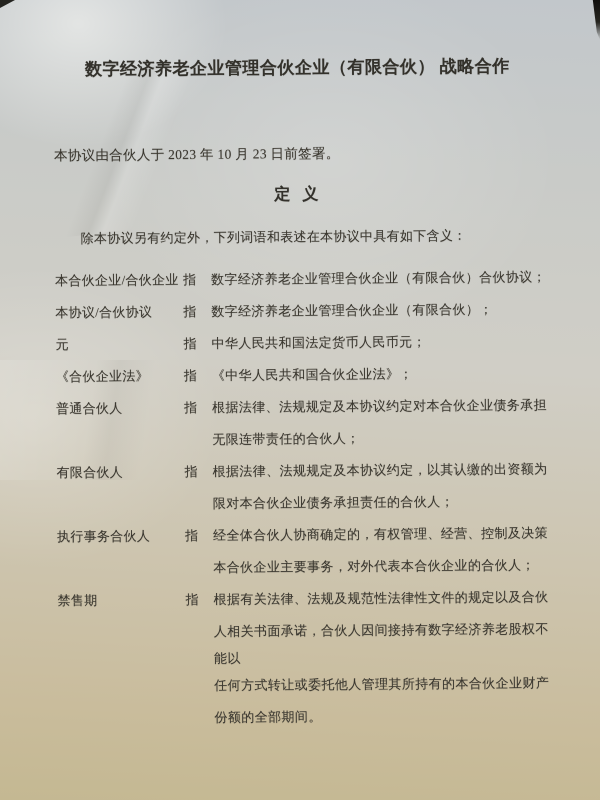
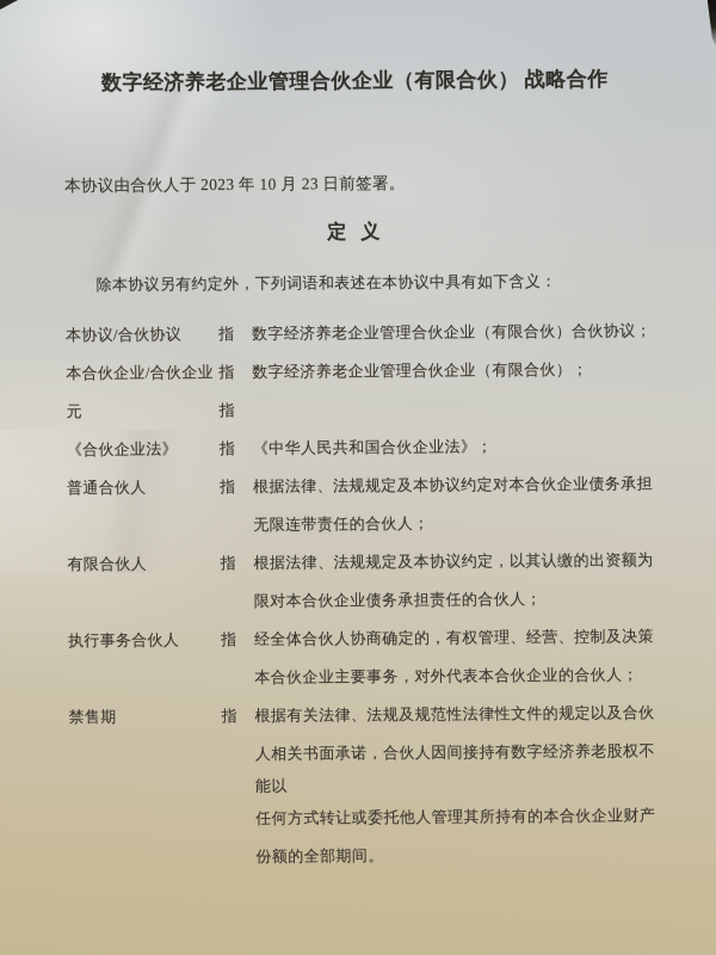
  数字经济养老企业管理合伙企业（有限合伙） 战略合作
  本协议由合伙人于 2023 年 10 月 23 日前签署。
  定 义
  除本协议另有约定外，下列词语和表述在本协议中具有如下含义：
- 本合伙企业/合伙企业
+ 本协议/合伙协议
  指
  数字经济养老企业管理合伙企业（有限合伙）合伙协议；
- 本协议/合伙协议
+ 本合伙企业/合伙企业
  指
  数字经济养老企业管理合伙企业（有限合伙）；
  元
  指
- 中华人民共和国法定货币人民币元；
  《合伙企业法》
  指
  《中华人民共和国合伙企业法》；
  普通合伙人
  指
  根据法律、法规规定及本协议约定对本合伙企业债务承担
  无限连带责任的合伙人；
  有限合伙人
  指
  根据法律、法规规定及本协议约定，以其认缴的出资额为
  限对本合伙企业债务承担责任的合伙人；
  执行事务合伙人
  指
  经全体合伙人协商确定的，有权管理、经营、控制及决策
  本合伙企业主要事务，对外代表本合伙企业的合伙人；
  禁售期
  指
  根据有关法律、法规及规范性法律性文件的规定以及合伙
  人相关书面承诺，合伙人因间接持有数字经济养老股权不
  能以
  任何方式转让或委托他人管理其所持有的本合伙企业财产
  份额的全部期间。
